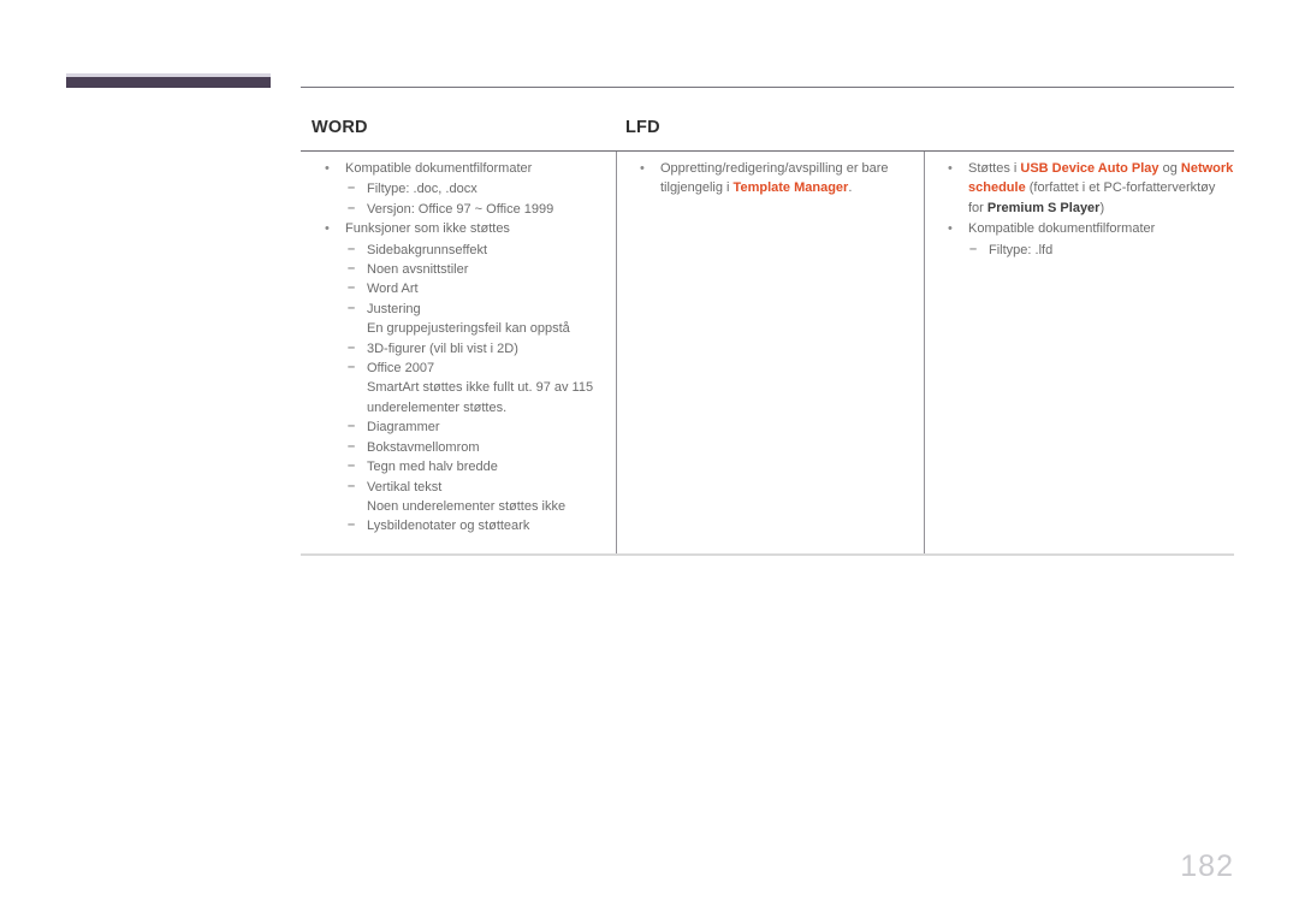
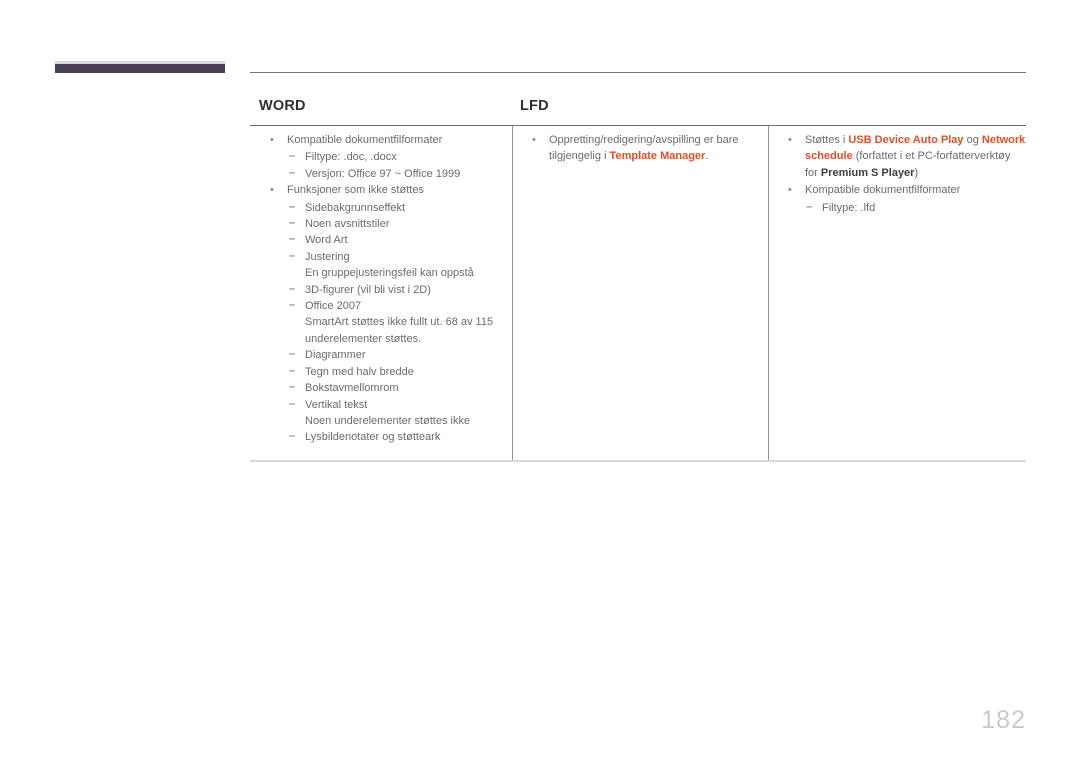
  WORD
  LFD
  •
  Kompatible dokumentfilformater
  –
  Filtype: .doc, .docx
  –
  Versjon: Office 97 ~ Office 1999
  •
  Funksjoner som ikke støttes
  –
  Sidebakgrunnseffekt
  –
  Noen avsnittstiler
  –
  Word Art
  –
  Justering
  En gruppejusteringsfeil kan oppstå
  –
  3D-figurer (vil bli vist i 2D)
  –
  Office 2007
- SmartArt støttes ikke fullt ut. 97 av 115 underelementer støttes.
+ SmartArt støttes ikke fullt ut. 68 av 115 underelementer støttes.
  –
  Diagrammer
  –
- Bokstavmellomrom
+ Tegn med halv bredde
  –
- Tegn med halv bredde
+ Bokstavmellomrom
  –
  Vertikal tekst
  Noen underelementer støttes ikke
  –
  Lysbildenotater og støtteark
  •
  Oppretting/redigering/avspilling er bare tilgjengelig i Template Manager.
  •
  Støttes i USB Device Auto Play og Network schedule (forfattet i et PC-forfatterverktøy for Premium S Player)
  •
  Kompatible dokumentfilformater
  –
  Filtype: .lfd
  182
